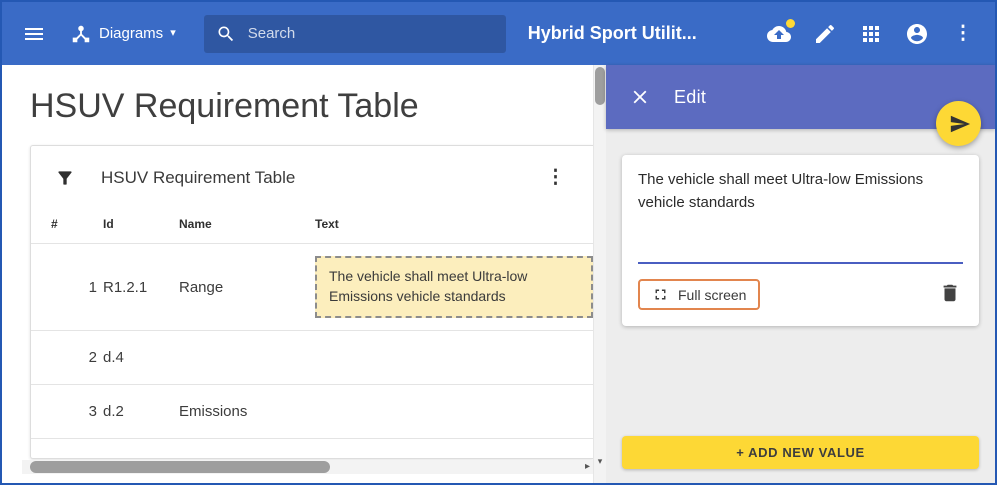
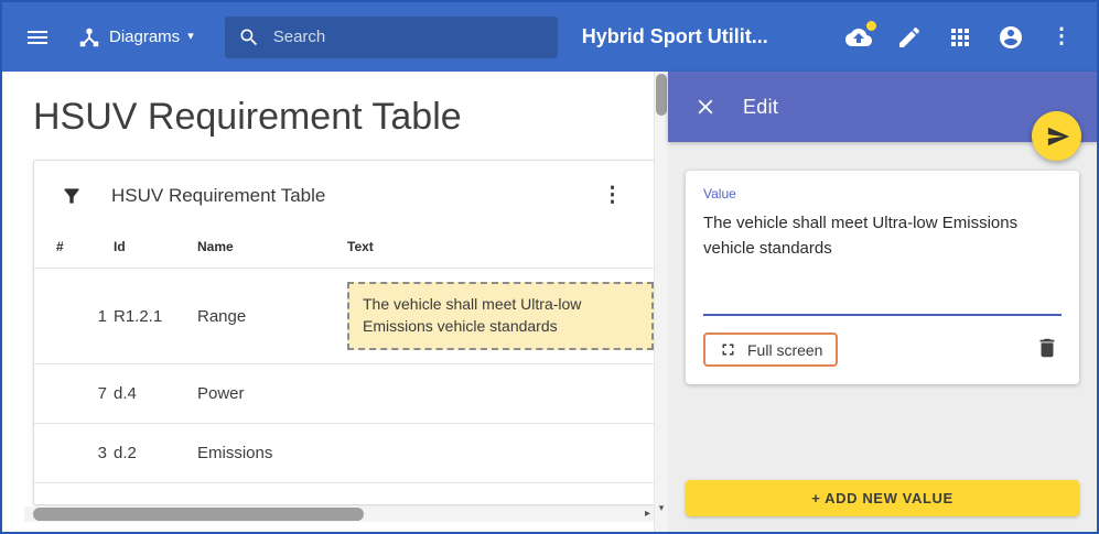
  Diagrams
  ▾
  Search
  Hybrid Sport Utilit...
  ⋮
  HSUV Requirement Table
  HSUV Requirement Table
  ⋮
  #
  Id
  Name
  Text
  1
  R1.2.1
  Range
  The vehicle shall meet Ultra-low Emissions vehicle standards
- 2
+ 7
  d.4
+ Power
  3
  d.2
  Emissions
  ▸
  ▾
  Edit
+ Value
  The vehicle shall meet Ultra-low Emissions vehicle standards
  Full screen
  + ADD NEW VALUE
